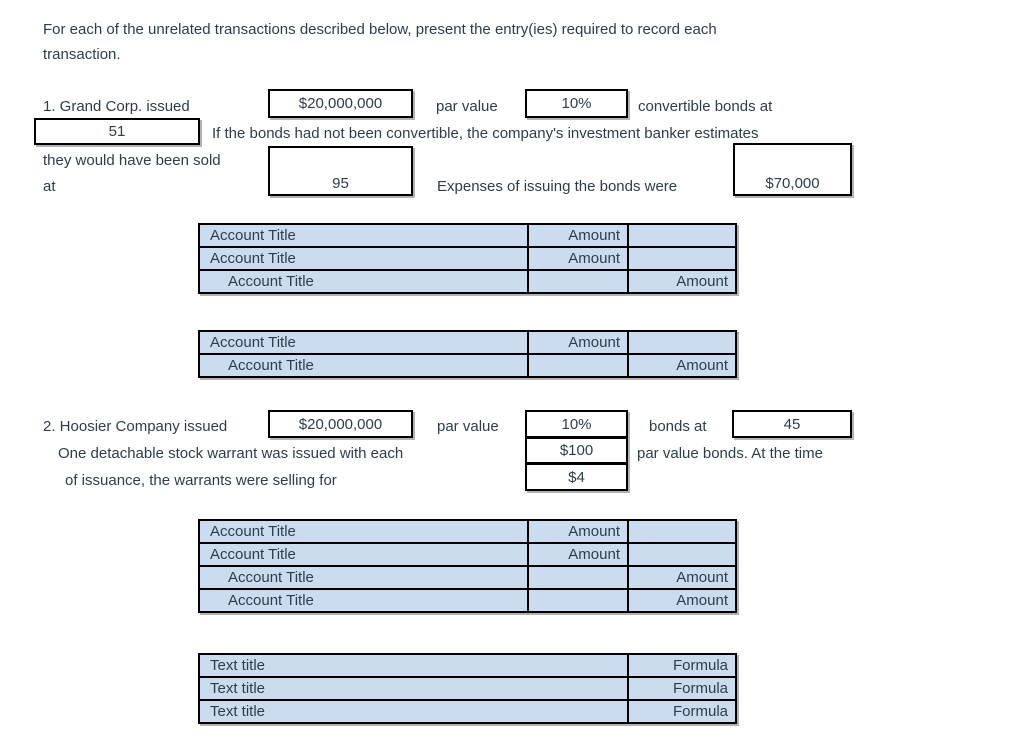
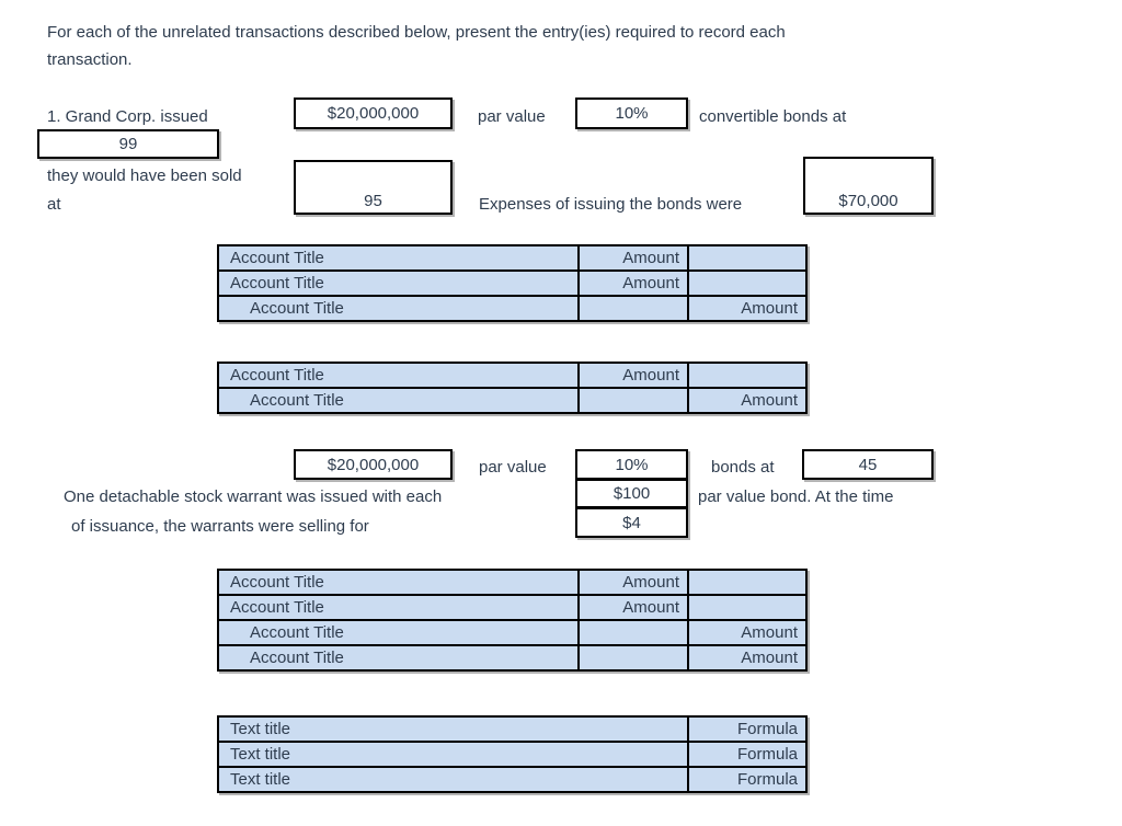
  For each of the unrelated transactions described below, present the entry(ies) required to record each
  transaction.
  1. Grand Corp. issued
  $20,000,000
  par value
  10%
  convertible bonds at
- 51
+ 99
- If the bonds had not been convertible, the company's investment banker estimates
  they would have been sold
  at
  95
  Expenses of issuing the bonds were
  $70,000
  Account Title	Amount
  Account Title	Amount
  Account Title		Amount
  Account Title	Amount
  Account Title		Amount
- 2. Hoosier Company issued
  $20,000,000
  par value
  10%
  bonds at
  45
  One detachable stock warrant was issued with each
  $100
- par value bonds. At the time
+ par value bond. At the time
  of issuance, the warrants were selling for
  $4
  Account Title	Amount
  Account Title	Amount
  Account Title		Amount
  Account Title		Amount
  Text title	Formula
  Text title	Formula
  Text title	Formula
